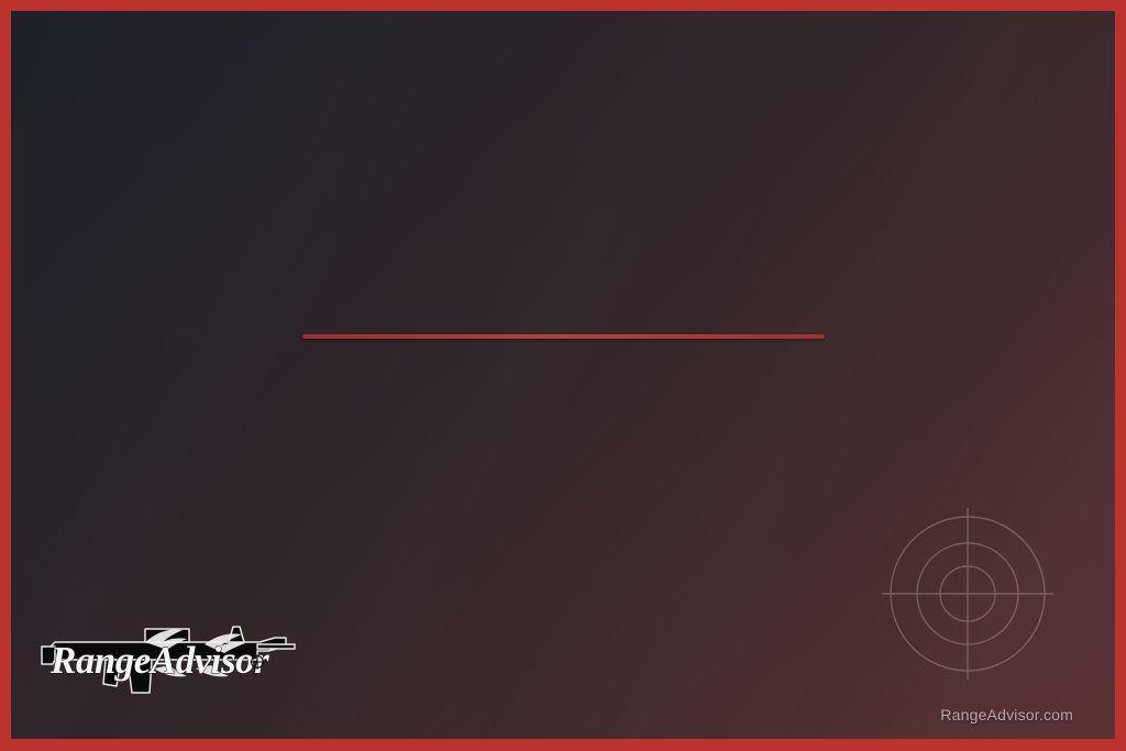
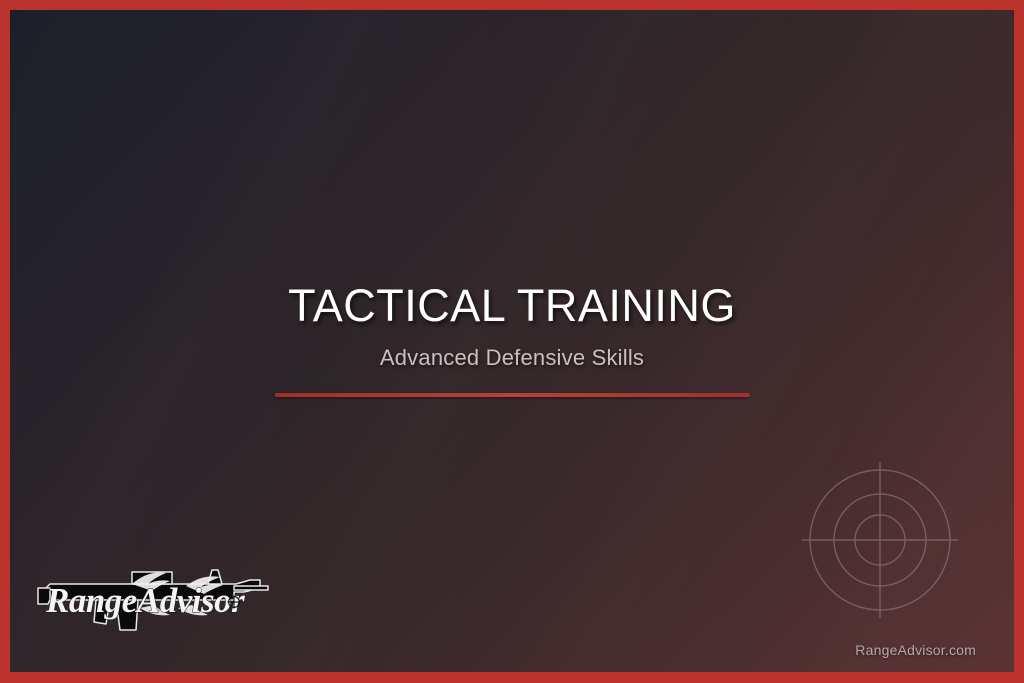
+ TACTICAL TRAINING
+ Advanced Defensive Skills
  RangeAdvisor
  RangeAdvisor.com
